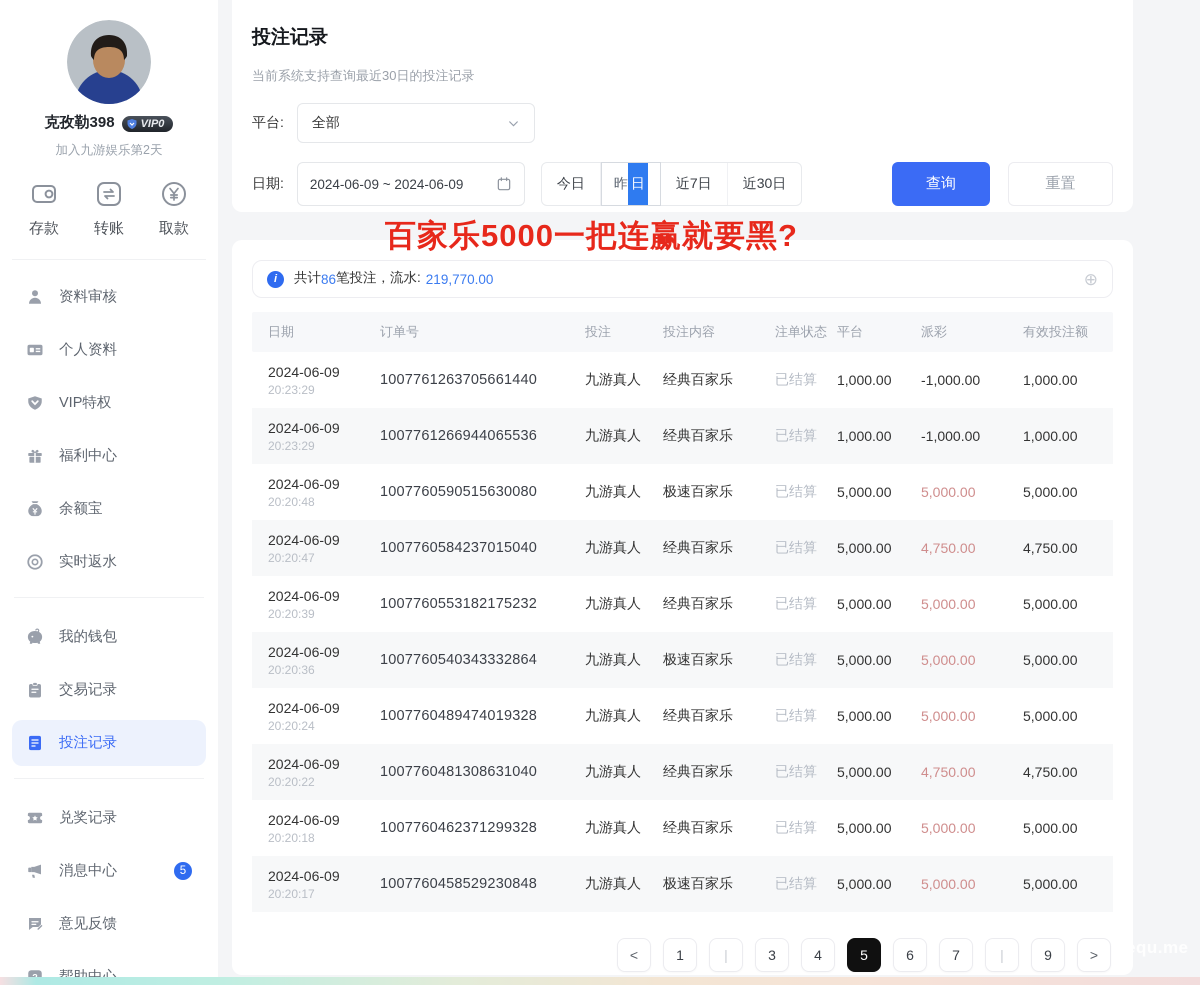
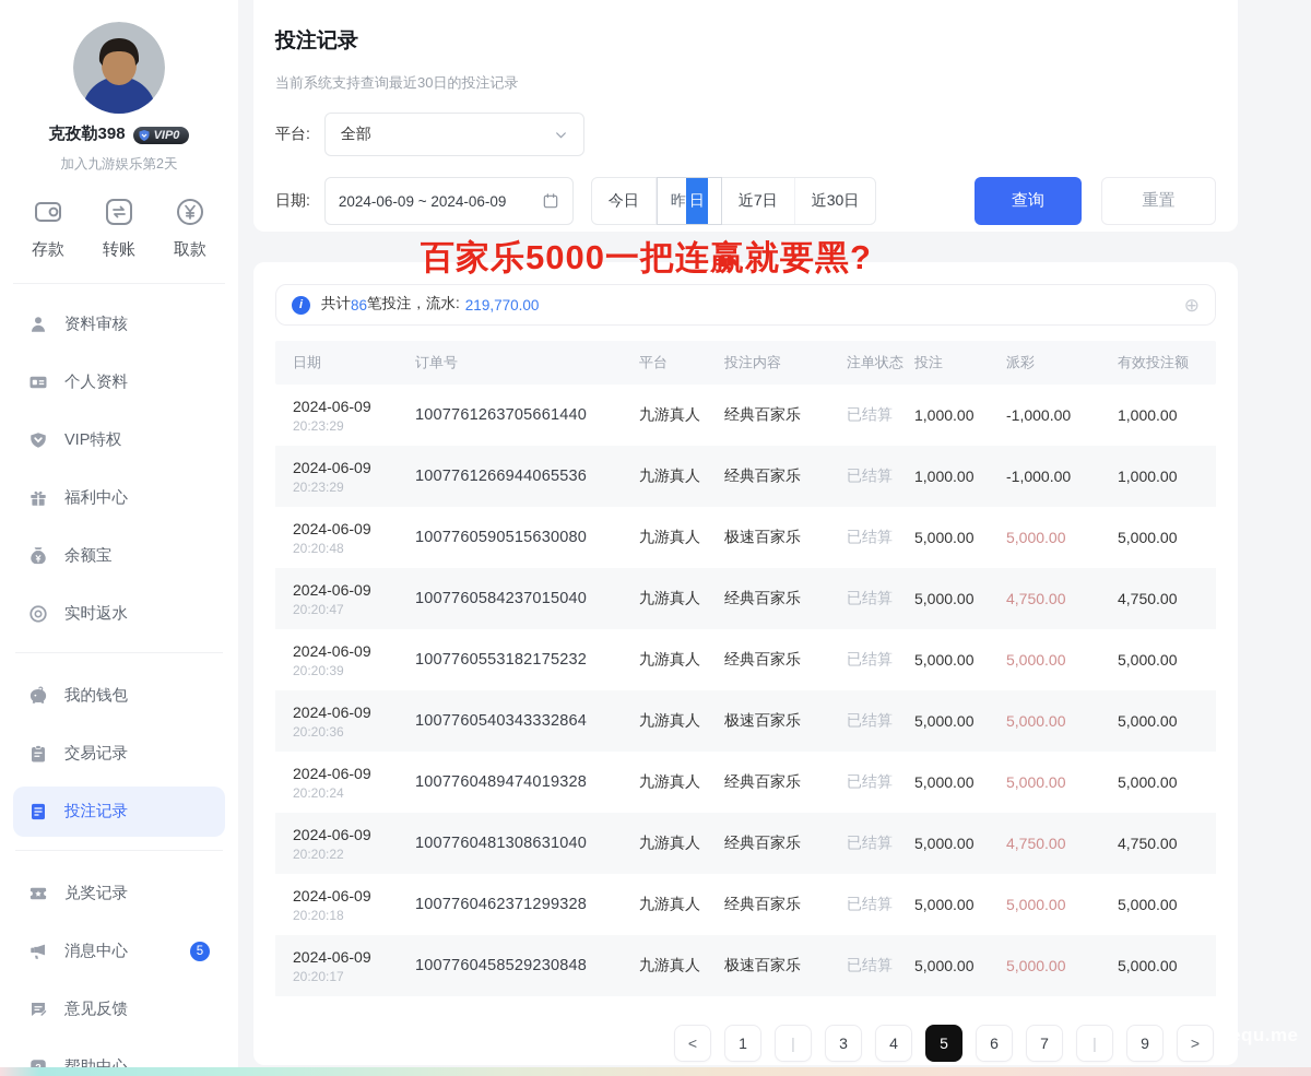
  克孜勒398
  VIP0
  加入九游娱乐第2天
  存款
  转账
  取款
  资料审核
  个人资料
  VIP特权
  福利中心
  余额宝
  实时返水
  我的钱包
  交易记录
  投注记录
  兑奖记录
  消息中心
  5
  意见反馈
  投注记录
  当前系统支持查询最近30日的投注记录
  平台:
  全部
  日期:
  2024-06-09 ~ 2024-06-09
  今日
  昨
  日
  近7日
  近30日
  查询
  重置
  百家乐5000一把连赢就要黑?
  i
  共计
  86
  笔投注，流水:
  219,770.00
  ⊕
  日期
  订单号
- 投注
+ 平台
  投注内容
  注单状态
- 平台
+ 投注
  派彩
  有效投注额
  2024-06-09
  20:23:29
  1007761263705661440
  九游真人
  经典百家乐
  已结算
  1,000.00
  -1,000.00
  1,000.00
  2024-06-09
  20:23:29
  1007761266944065536
  九游真人
  经典百家乐
  已结算
  1,000.00
  -1,000.00
  1,000.00
  2024-06-09
  20:20:48
  1007760590515630080
  九游真人
  极速百家乐
  已结算
  5,000.00
  5,000.00
  5,000.00
  2024-06-09
  20:20:47
  1007760584237015040
  九游真人
  经典百家乐
  已结算
  5,000.00
  4,750.00
  4,750.00
  2024-06-09
  20:20:39
  1007760553182175232
  九游真人
  经典百家乐
  已结算
  5,000.00
  5,000.00
  5,000.00
  2024-06-09
  20:20:36
  1007760540343332864
  九游真人
  极速百家乐
  已结算
  5,000.00
  5,000.00
  5,000.00
  2024-06-09
  20:20:24
  1007760489474019328
  九游真人
  经典百家乐
  已结算
  5,000.00
  5,000.00
  5,000.00
  2024-06-09
  20:20:22
  1007760481308631040
  九游真人
  经典百家乐
  已结算
  5,000.00
  4,750.00
  4,750.00
  2024-06-09
  20:20:18
  1007760462371299328
  九游真人
  经典百家乐
  已结算
  5,000.00
  5,000.00
  5,000.00
  2024-06-09
  20:20:17
  1007760458529230848
  九游真人
  极速百家乐
  已结算
  5,000.00
  5,000.00
  5,000.00
  <
  1
  |
  3
  4
  5
  6
  7
  |
  9
  >
